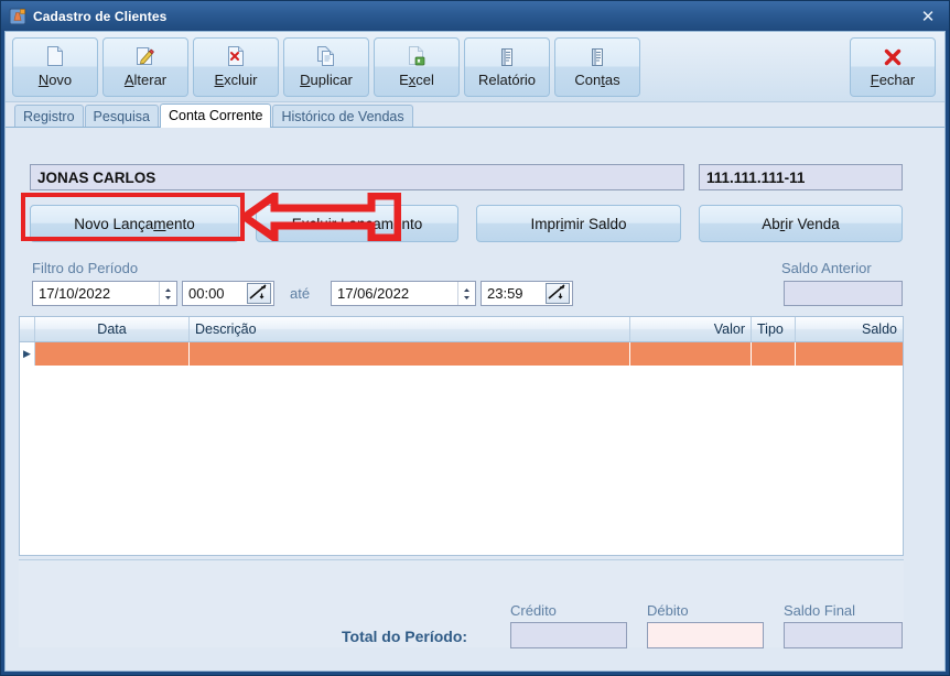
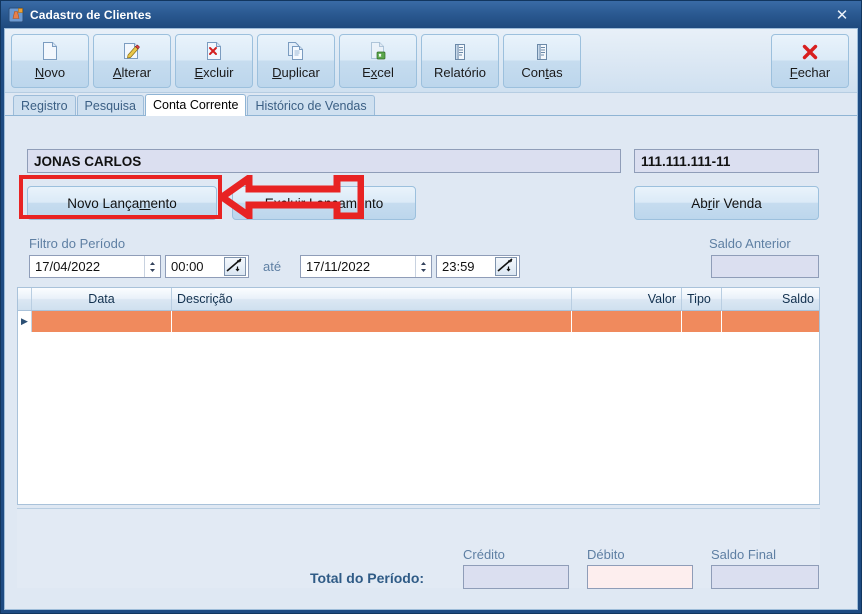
  Cadastro de Clientes
  ✕
  Novo
  Alterar
  Excluir
  Duplicar
  Excel
  Relatório
  Contas
  Fechar
  Registro
  Pesquisa
  Conta Corrente
  Histórico de Vendas
  JONAS CARLOS
  111.111.111-11
  Novo Lançamento
- Imprimir Saldo
  Abrir Venda
  Filtro do Período
- 17/10/2022
+ 17/04/2022
  00:00
  até
- 17/06/2022
+ 17/11/2022
  23:59
  Saldo Anterior
  Data
  Descrição
  Valor
  Tipo
  Saldo
  ▶
  Total do Período:
  Crédito
  Débito
  Saldo Final
